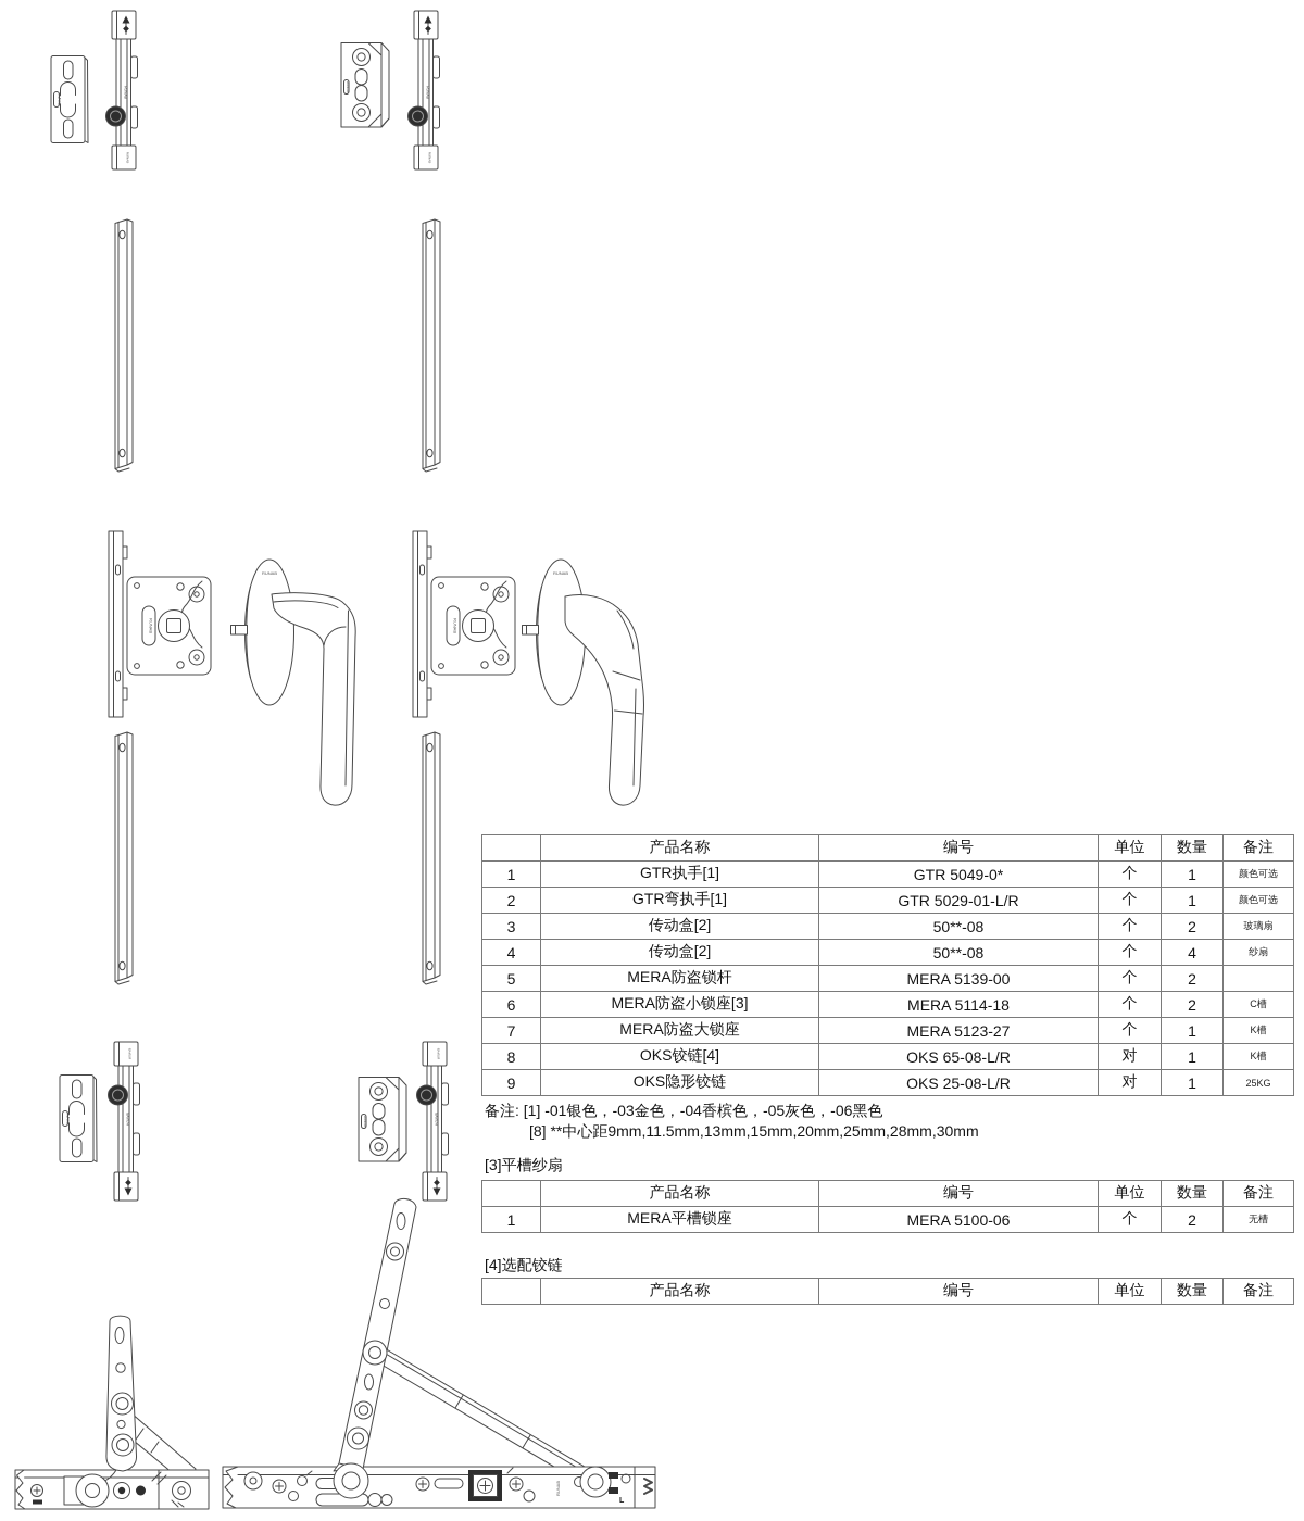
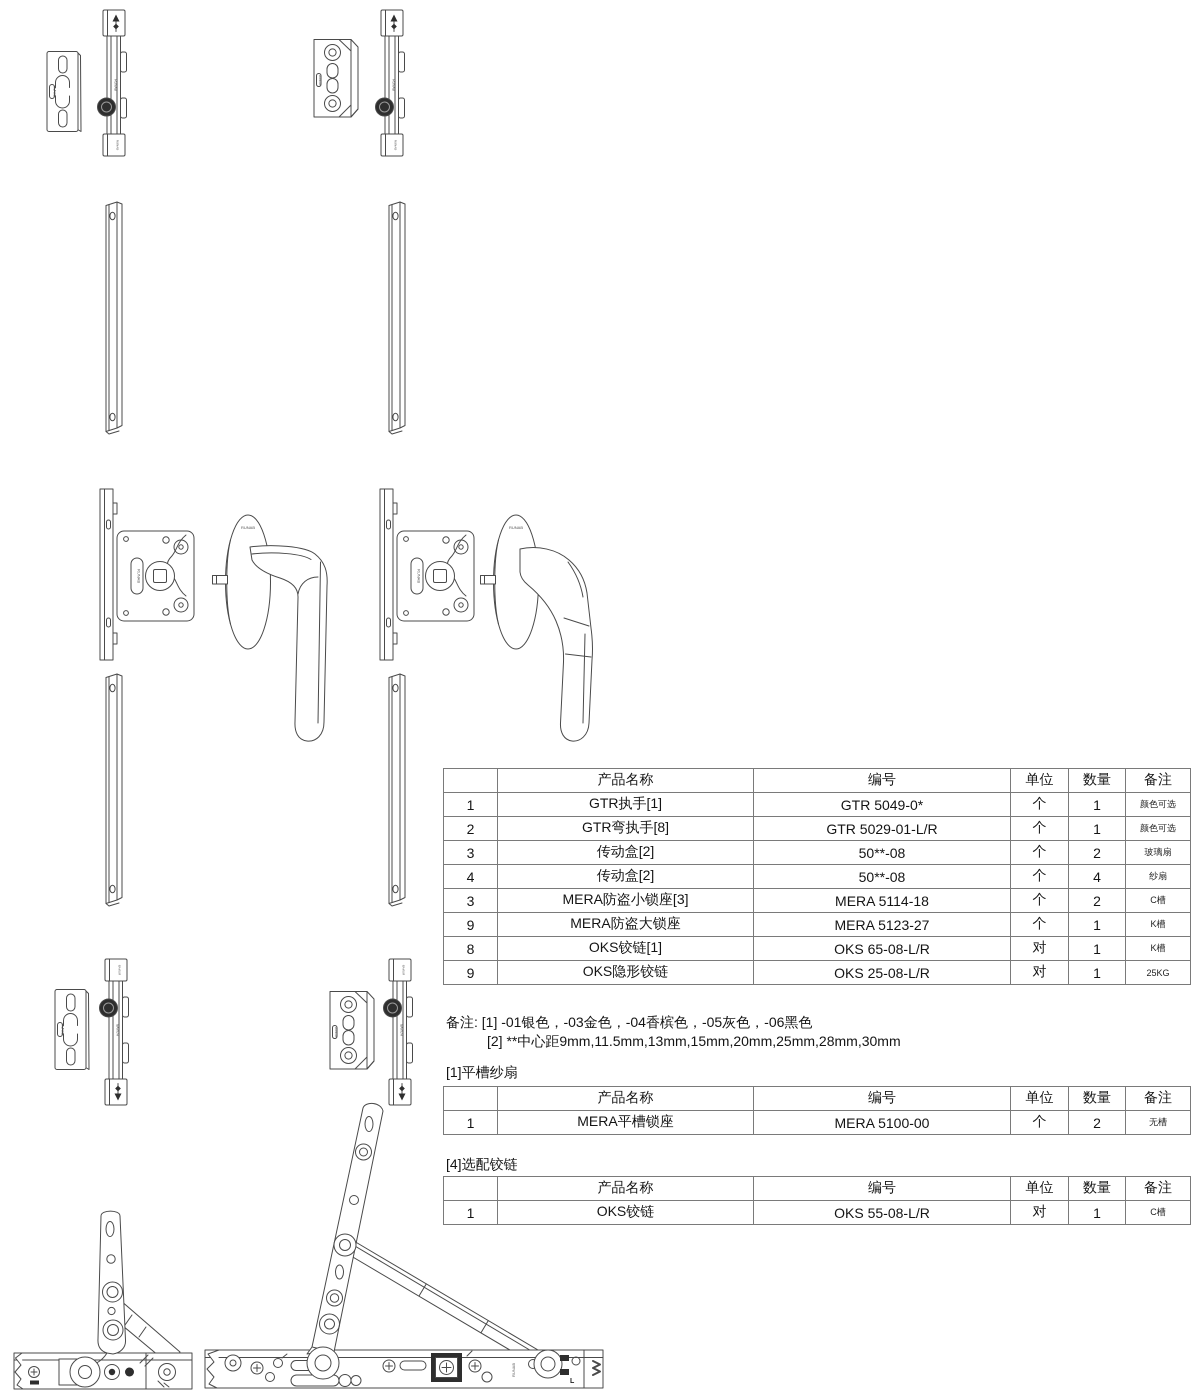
  	产品名称	编号	单位	数量	备注
  1	GTR执手[1]	GTR 5049-0*	个	1	颜色可选
- 2	GTR弯执手[1]	GTR 5029-01-L/R	个	1	颜色可选
+ 2	GTR弯执手[8]	GTR 5029-01-L/R	个	1	颜色可选
  3	传动盒[2]	50**-08	个	2	玻璃扇
  4	传动盒[2]	50**-08	个	4	纱扇
- 5	MERA防盗锁杆	MERA 5139-00	个	2
- 6	MERA防盗小锁座[3]	MERA 5114-18	个	2	C槽
+ 3	MERA防盗小锁座[3]	MERA 5114-18	个	2	C槽
- 7	MERA防盗大锁座	MERA 5123-27	个	1	K槽
+ 9	MERA防盗大锁座	MERA 5123-27	个	1	K槽
- 8	OKS铰链[4]	OKS 65-08-L/R	对	1	K槽
+ 8	OKS铰链[1]	OKS 65-08-L/R	对	1	K槽
  9	OKS隐形铰链	OKS 25-08-L/R	对	1	25KG
  备注: [1] -01银色，-03金色，-04香槟色，-05灰色，-06黑色
- [8] **中心距9mm,11.5mm,13mm,15mm,20mm,25mm,28mm,30mm
+ [2] **中心距9mm,11.5mm,13mm,15mm,20mm,25mm,28mm,30mm
- [3]平槽纱扇
+ [1]平槽纱扇
  	产品名称	编号	单位	数量	备注
- 1	MERA平槽锁座	MERA 5100-06	个	2	无槽
+ 1	MERA平槽锁座	MERA 5100-00	个	2	无槽
  [4]选配铰链
  	产品名称	编号	单位	数量	备注
+ 1	OKS铰链	OKS 55-08-L/R	对	1	C槽
